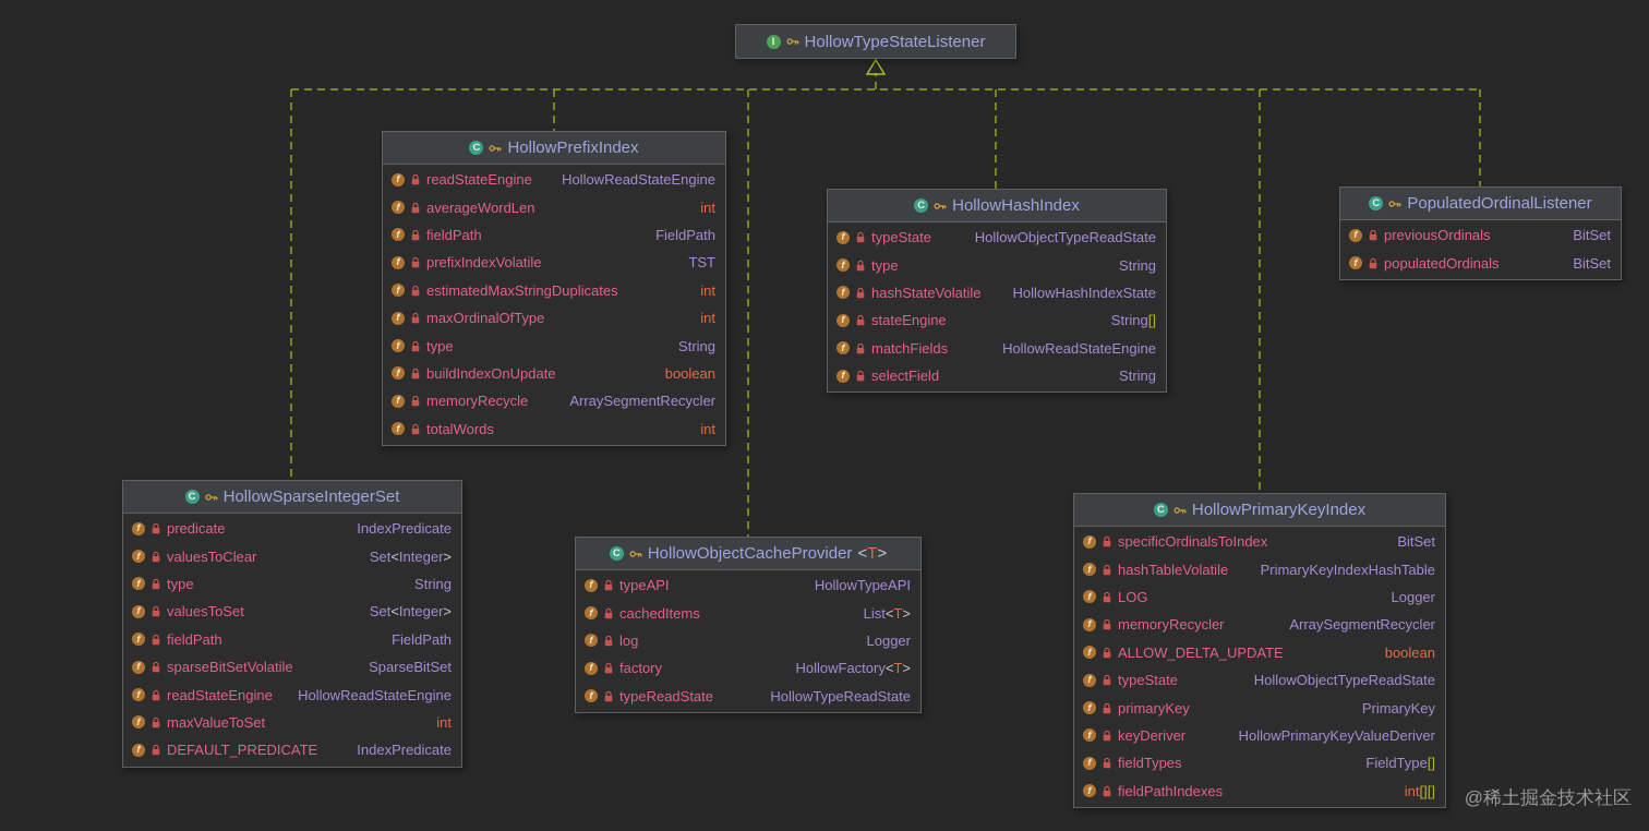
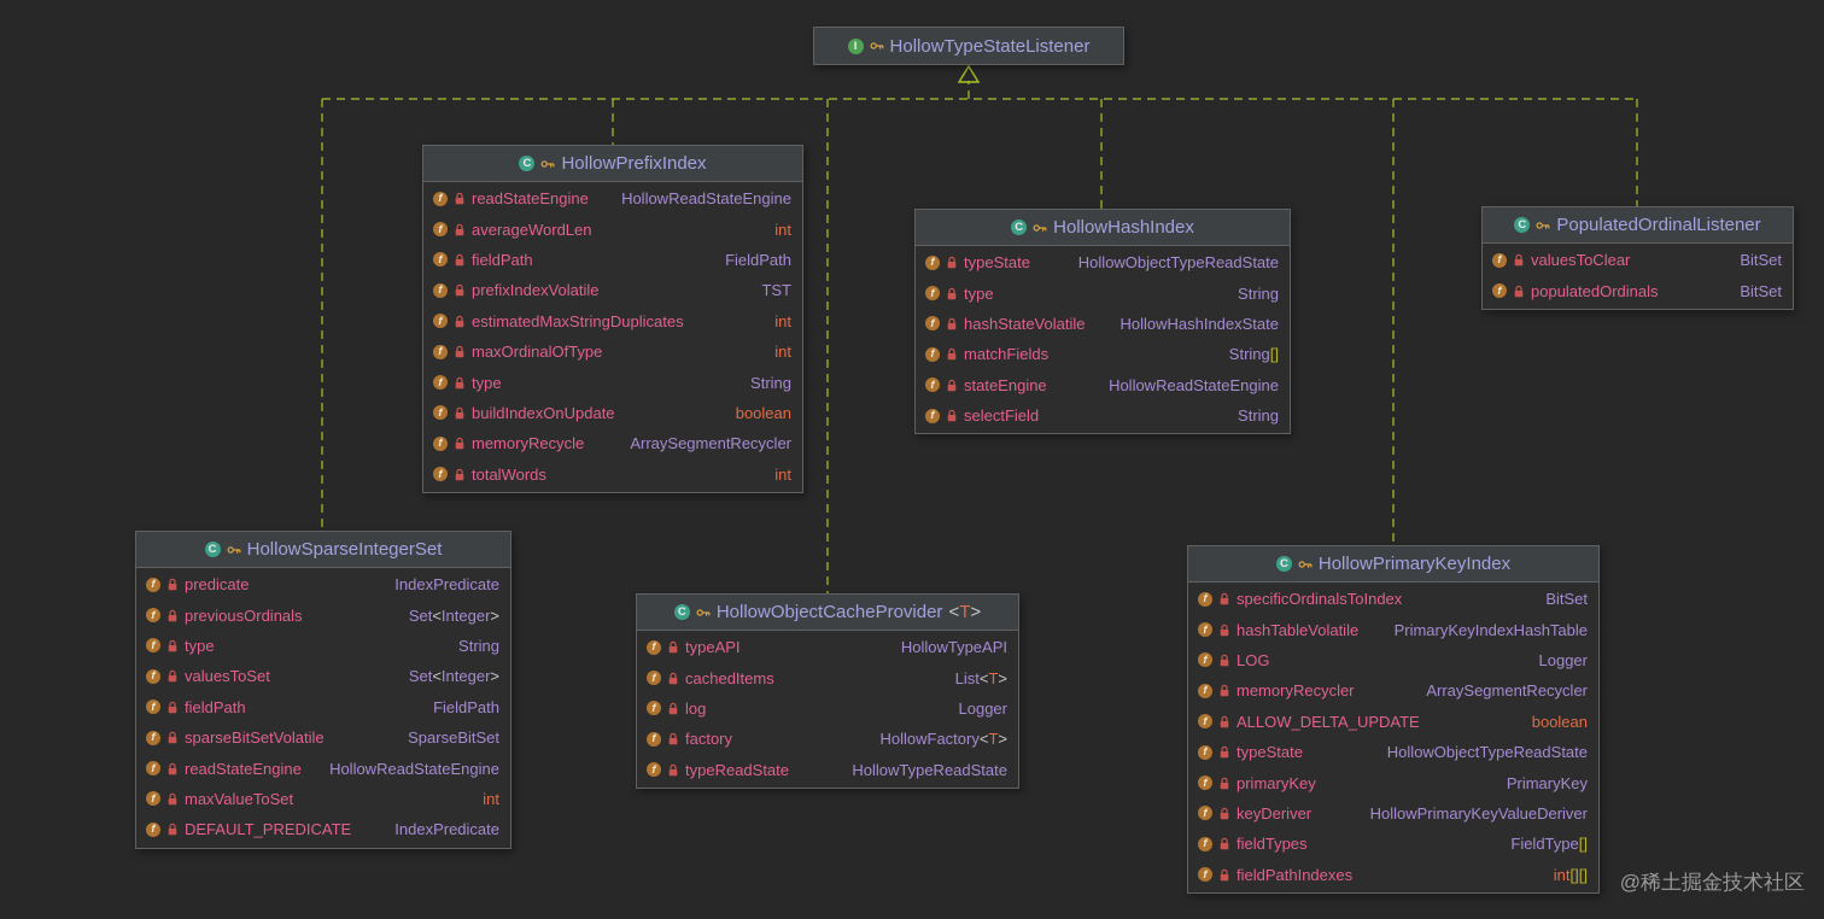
  I
  HollowTypeStateListener
  C
  HollowPrefixIndex
  f
  readStateEngine
  HollowReadStateEngine
  f
  averageWordLen
  int
  f
  fieldPath
  FieldPath
  f
  prefixIndexVolatile
  TST
  f
  estimatedMaxStringDuplicates
  int
  f
  maxOrdinalOfType
  int
  f
  type
  String
  f
  buildIndexOnUpdate
  boolean
  f
  memoryRecycle
  ArraySegmentRecycler
  f
  totalWords
  int
  C
  HollowHashIndex
  f
  typeState
  HollowObjectTypeReadState
  f
  type
  String
  f
  hashStateVolatile
  HollowHashIndexState
  f
- stateEngine
+ matchFields
  String[]
  f
- matchFields
+ stateEngine
  HollowReadStateEngine
  f
  selectField
  String
  C
  PopulatedOrdinalListener
  f
- previousOrdinals
+ valuesToClear
  BitSet
  f
  populatedOrdinals
  BitSet
  C
  HollowSparseIntegerSet
  f
  predicate
  IndexPredicate
  f
- valuesToClear
+ previousOrdinals
  Set<Integer>
  f
  type
  String
  f
  valuesToSet
  Set<Integer>
  f
  fieldPath
  FieldPath
  f
  sparseBitSetVolatile
  SparseBitSet
  f
  readStateEngine
  HollowReadStateEngine
  f
  maxValueToSet
  int
  f
  DEFAULT_PREDICATE
  IndexPredicate
  C
  HollowObjectCacheProvider
  <T>
  f
  typeAPI
  HollowTypeAPI
  f
  cachedItems
  List<T>
  f
  log
  Logger
  f
  factory
  HollowFactory<T>
  f
  typeReadState
  HollowTypeReadState
  C
  HollowPrimaryKeyIndex
  f
  specificOrdinalsToIndex
  BitSet
  f
  hashTableVolatile
  PrimaryKeyIndexHashTable
  f
  LOG
  Logger
  f
  memoryRecycler
  ArraySegmentRecycler
  f
  ALLOW_DELTA_UPDATE
  boolean
  f
  typeState
  HollowObjectTypeReadState
  f
  primaryKey
  PrimaryKey
  f
  keyDeriver
  HollowPrimaryKeyValueDeriver
  f
  fieldTypes
  FieldType[]
  f
  fieldPathIndexes
  int[][]
  @稀土掘金技术社区
